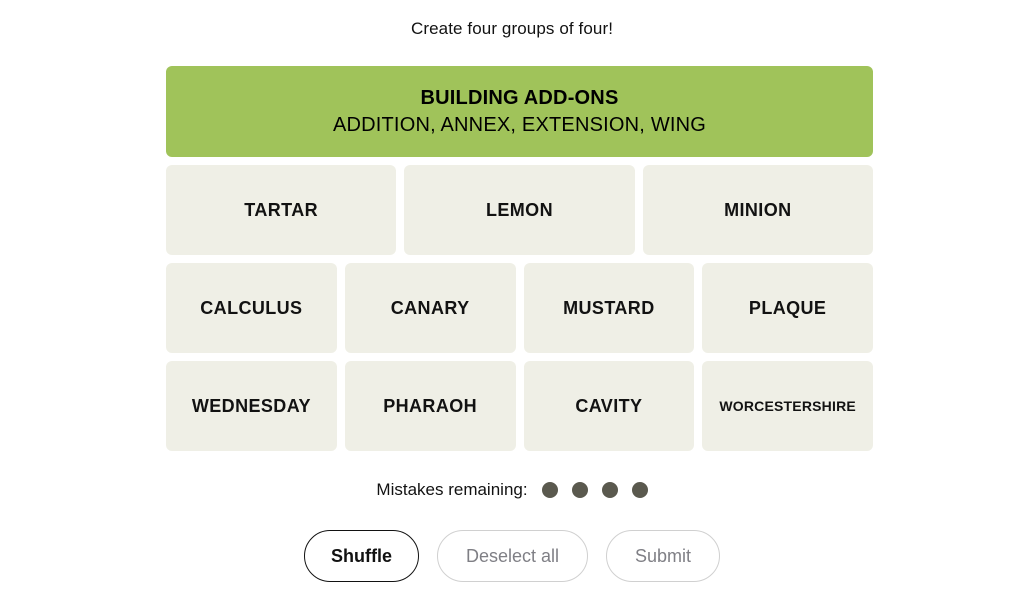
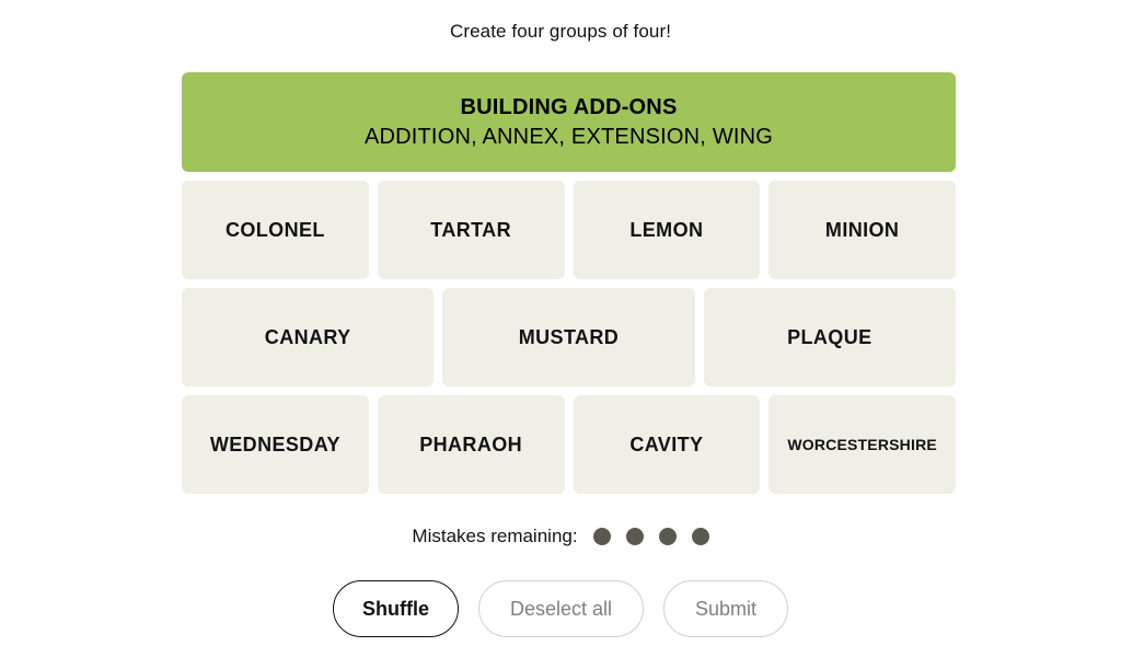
  Create four groups of four!
  BUILDING ADD-ONS
  ADDITION, ANNEX, EXTENSION, WING
+ COLONEL
  TARTAR
  LEMON
  MINION
- CALCULUS
  CANARY
  MUSTARD
  PLAQUE
  WEDNESDAY
  PHARAOH
  CAVITY
  WORCESTERSHIRE
  Mistakes remaining:
  Shuffle
  Deselect all
  Submit
